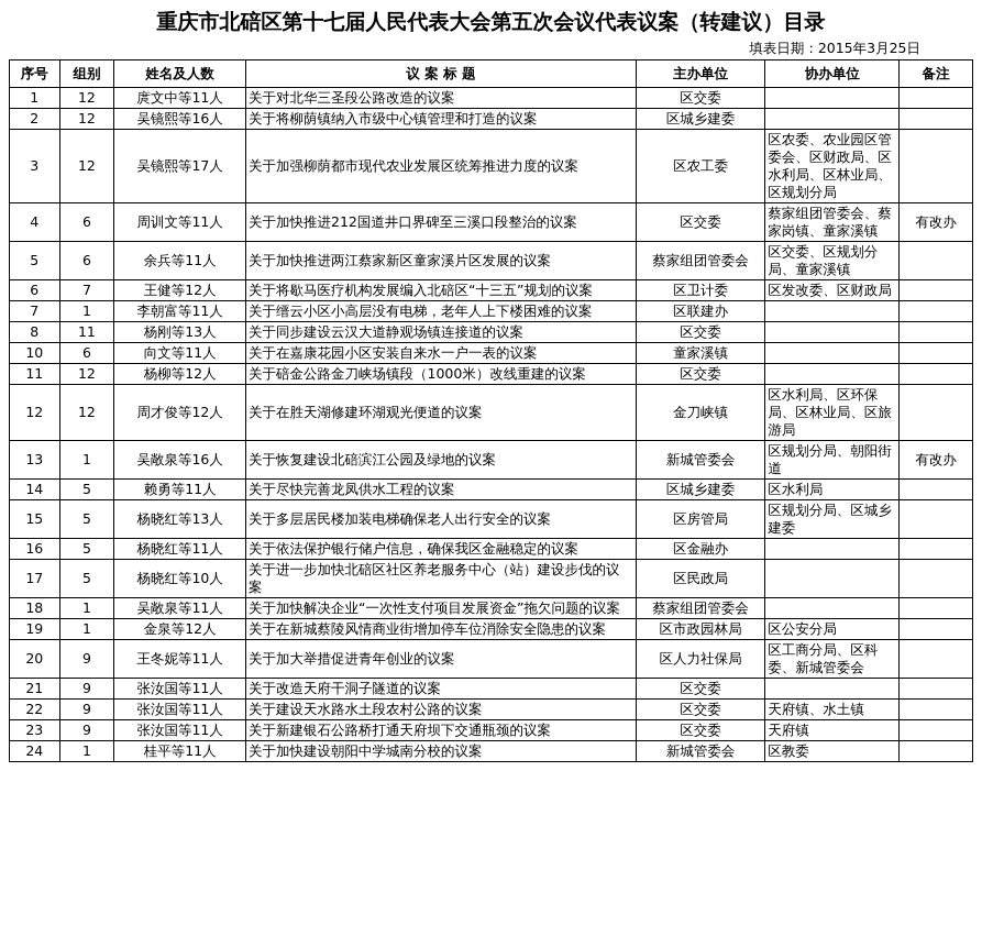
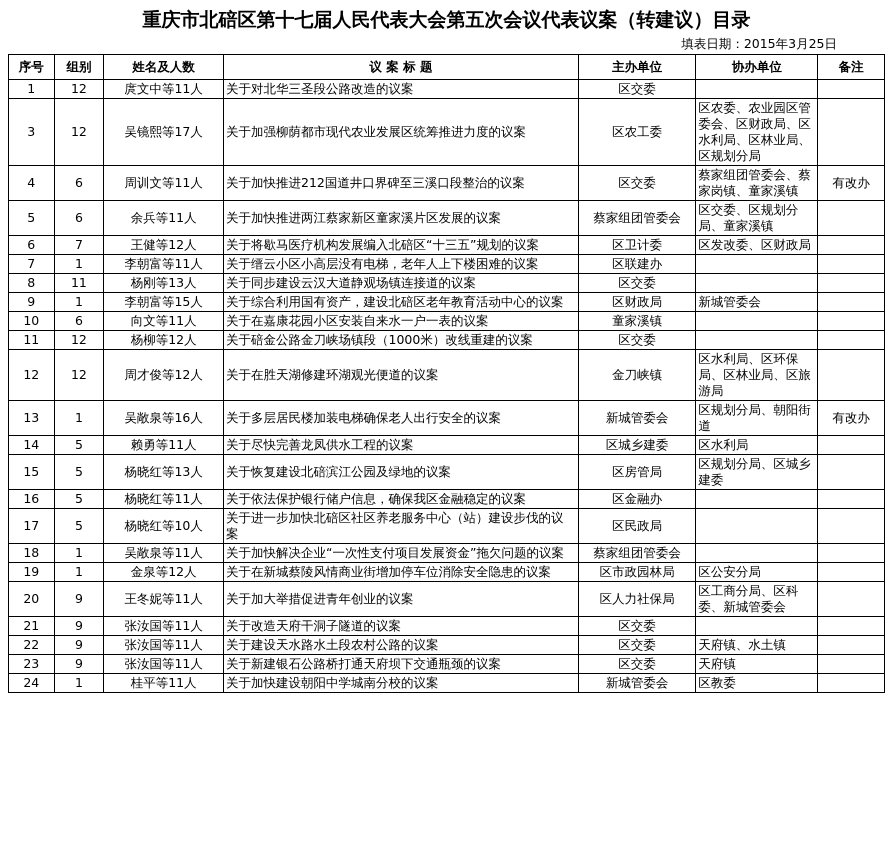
  重庆市北碚区第十七届人民代表大会第五次会议代表议案（转建议）目录
  填表日期：2015年3月25日
  序号	组别	姓名及人数	议 案 标 题	主办单位	协办单位	备注
  1	12	庹文中等11人	关于对北华三圣段公路改造的议案	区交委
- 2	12	吴镜熙等16人	关于将柳荫镇纳入市级中心镇管理和打造的议案	区城乡建委
  3	12	吴镜熙等17人	关于加强柳荫都市现代农业发展区统筹推进力度的议案	区农工委	区农委、农业园区管委会、区财政局、区水利局、区林业局、区规划分局
  4	6	周训文等11人	关于加快推进212国道井口界碑至三溪口段整治的议案	区交委	蔡家组团管委会、蔡家岗镇、童家溪镇	有改办
  5	6	余兵等11人	关于加快推进两江蔡家新区童家溪片区发展的议案	蔡家组团管委会	区交委、区规划分局、童家溪镇
  6	7	王健等12人	关于将歇马医疗机构发展编入北碚区“十三五”规划的议案	区卫计委	区发改委、区财政局
  7	1	李朝富等11人	关于缙云小区小高层没有电梯，老年人上下楼困难的议案	区联建办
  8	11	杨刚等13人	关于同步建设云汉大道静观场镇连接道的议案	区交委
+ 9	1	李朝富等15人	关于综合利用国有资产，建设北碚区老年教育活动中心的议案	区财政局	新城管委会
  10	6	向文等11人	关于在嘉康花园小区安装自来水一户一表的议案	童家溪镇
  11	12	杨柳等12人	关于碚金公路金刀峡场镇段（1000米）改线重建的议案	区交委
  12	12	周才俊等12人	关于在胜天湖修建环湖观光便道的议案	金刀峡镇	区水利局、区环保局、区林业局、区旅游局
- 13	1	吴敞泉等16人	关于恢复建设北碚滨江公园及绿地的议案	新城管委会	区规划分局、朝阳街道	有改办
+ 13	1	吴敞泉等16人	关于多层居民楼加装电梯确保老人出行安全的议案	新城管委会	区规划分局、朝阳街道	有改办
  14	5	赖勇等11人	关于尽快完善龙凤供水工程的议案	区城乡建委	区水利局
- 15	5	杨晓红等13人	关于多层居民楼加装电梯确保老人出行安全的议案	区房管局	区规划分局、区城乡建委
+ 15	5	杨晓红等13人	关于恢复建设北碚滨江公园及绿地的议案	区房管局	区规划分局、区城乡建委
  16	5	杨晓红等11人	关于依法保护银行储户信息，确保我区金融稳定的议案	区金融办
  17	5	杨晓红等10人	关于进一步加快北碚区社区养老服务中心（站）建设步伐的议案	区民政局
  18	1	吴敞泉等11人	关于加快解决企业“一次性支付项目发展资金”拖欠问题的议案	蔡家组团管委会
  19	1	金泉等12人	关于在新城蔡陵风情商业街增加停车位消除安全隐患的议案	区市政园林局	区公安分局
  20	9	王冬妮等11人	关于加大举措促进青年创业的议案	区人力社保局	区工商分局、区科委、新城管委会
  21	9	张汝国等11人	关于改造天府干洞子隧道的议案	区交委
  22	9	张汝国等11人	关于建设天水路水土段农村公路的议案	区交委	天府镇、水土镇
  23	9	张汝国等11人	关于新建银石公路桥打通天府坝下交通瓶颈的议案	区交委	天府镇
  24	1	桂平等11人	关于加快建设朝阳中学城南分校的议案	新城管委会	区教委
